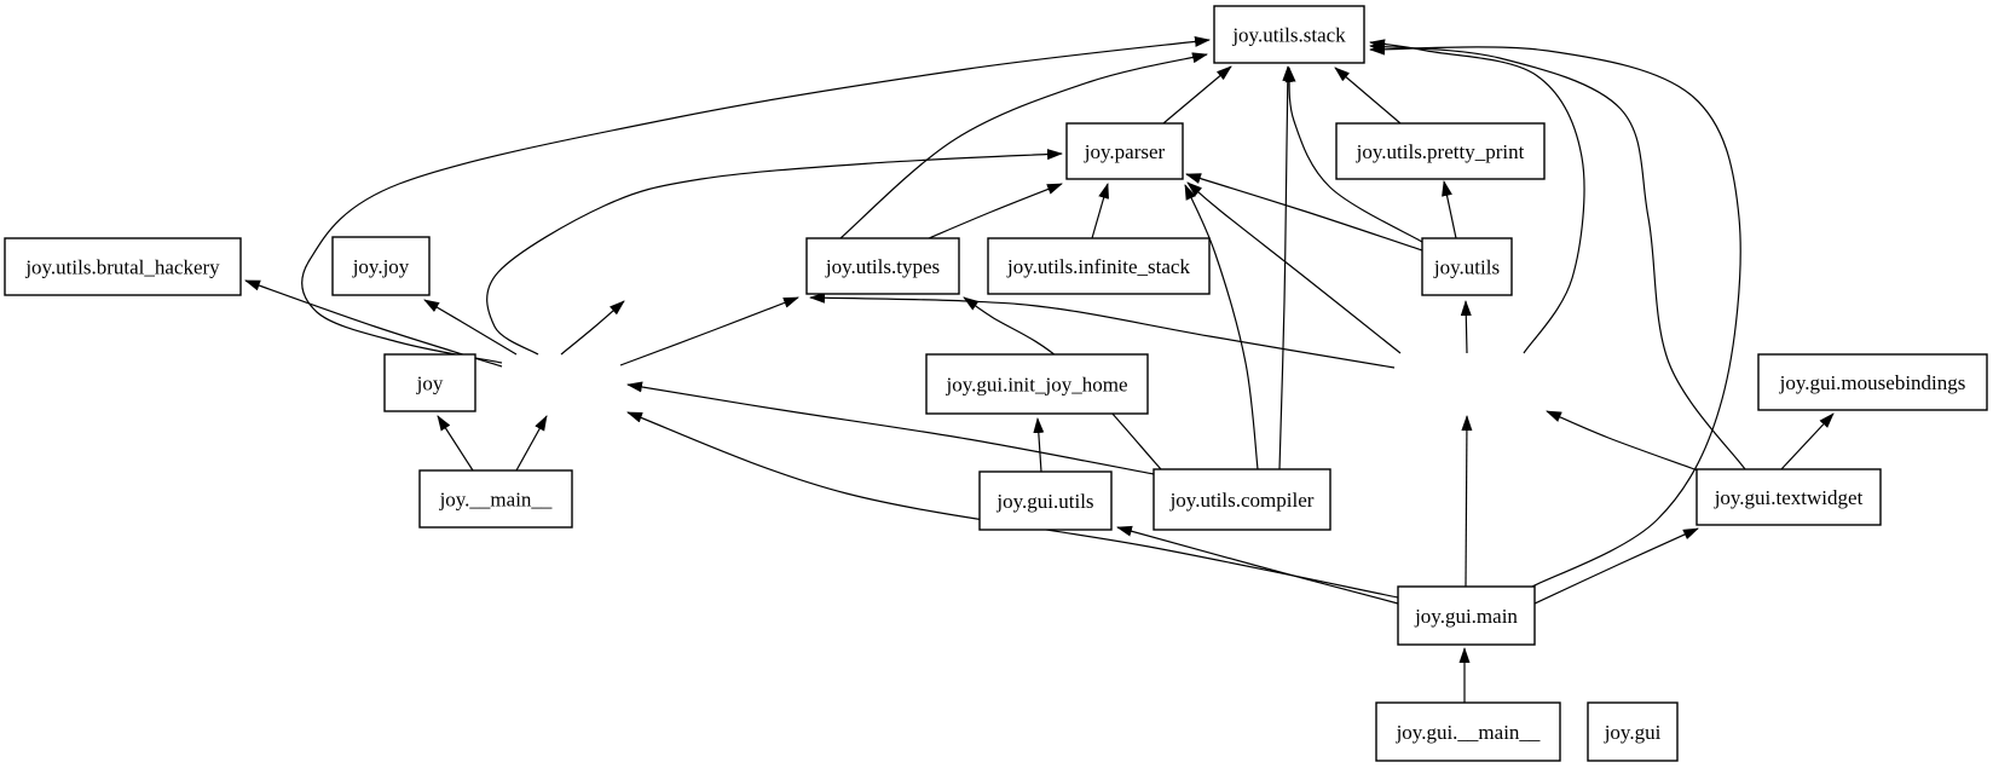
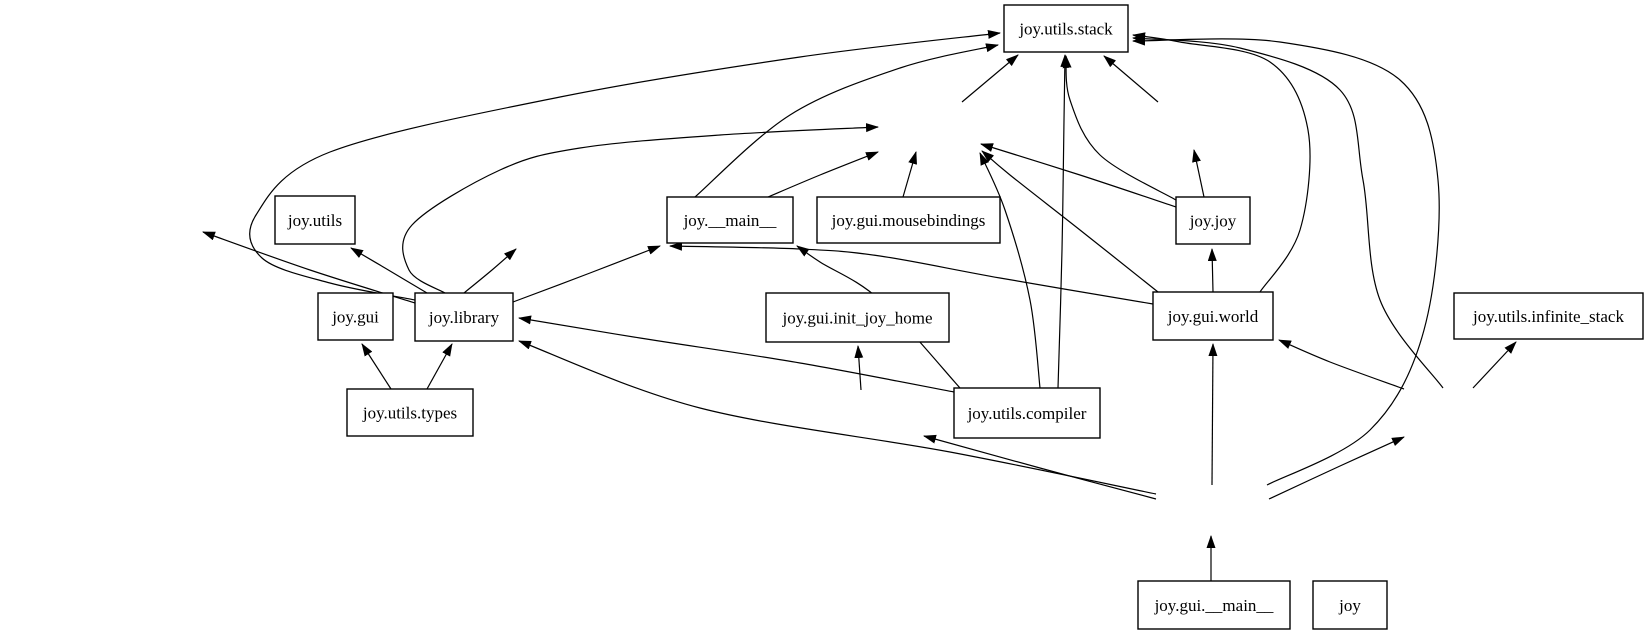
  joy.utils.stack
- joy.parser
- joy.utils.pretty_print
- joy.utils.brutal_hackery
- joy.joy
+ joy.utils
- joy.utils.types
+ joy.__main__
- joy.utils.infinite_stack
+ joy.gui.mousebindings
- joy.utils
+ joy.joy
- joy
+ joy.gui
+ joy.library
  joy.gui.init_joy_home
+ joy.gui.world
- joy.gui.mousebindings
+ joy.utils.infinite_stack
- joy.__main__
+ joy.utils.types
- joy.gui.utils
  joy.utils.compiler
- joy.gui.textwidget
- joy.gui.main
  joy.gui.__main__
- joy.gui
+ joy
